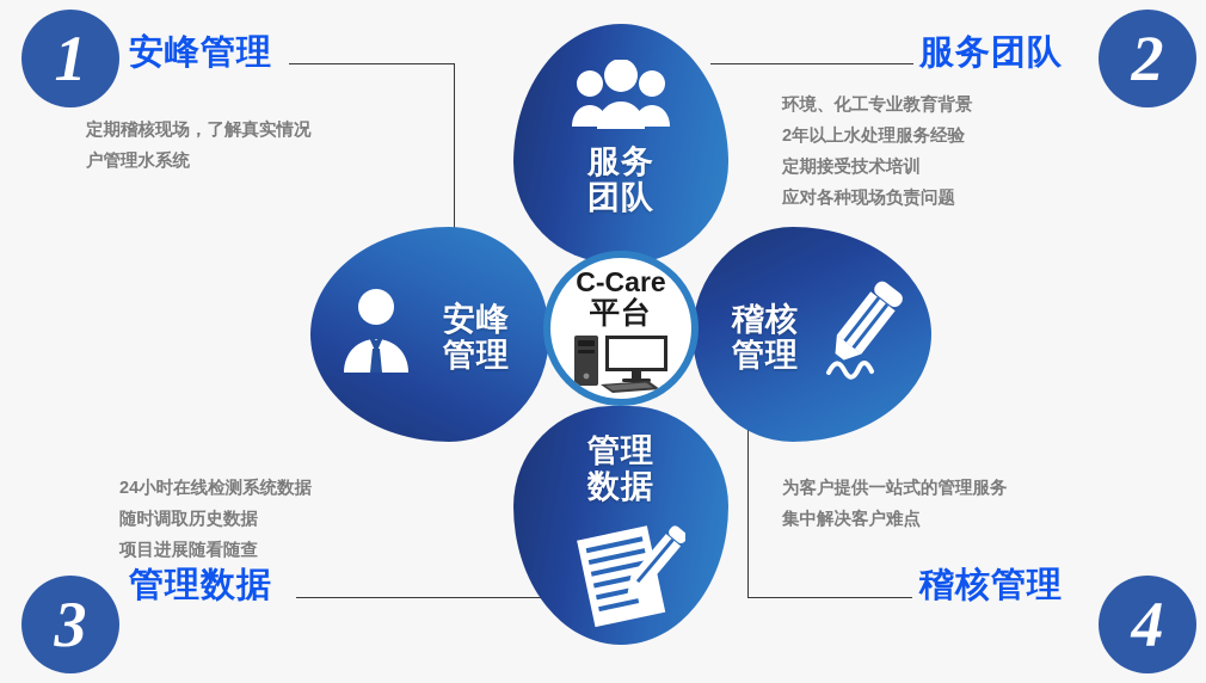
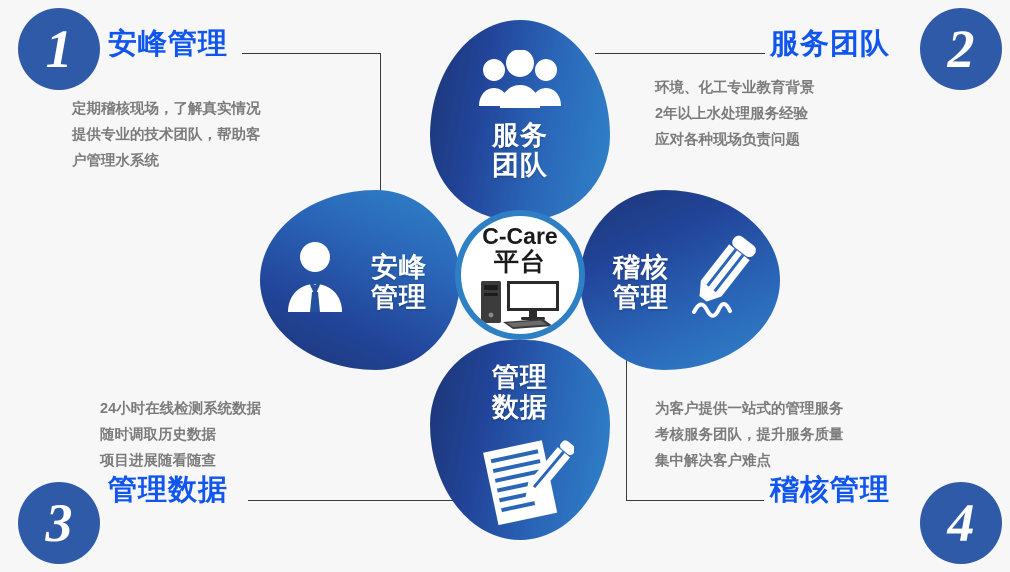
  1
  2
  3
  4
  安峰管理
  服务团队
  管理数据
  稽核管理
  定期稽核现场，了解真实情况
+ 提供专业的技术团队，帮助客
  户管理水系统
  环境、化工专业教育背景
  2年以上水处理服务经验
- 定期接受技术培训
  应对各种现场负责问题
  24小时在线检测系统数据
  随时调取历史数据
  项目进展随看随查
  为客户提供一站式的管理服务
+ 考核服务团队，提升服务质量
  集中解决客户难点
  服务
  团队
  安峰
  管理
  稽核
  管理
  管理
  数据
  C-Care
  平台
